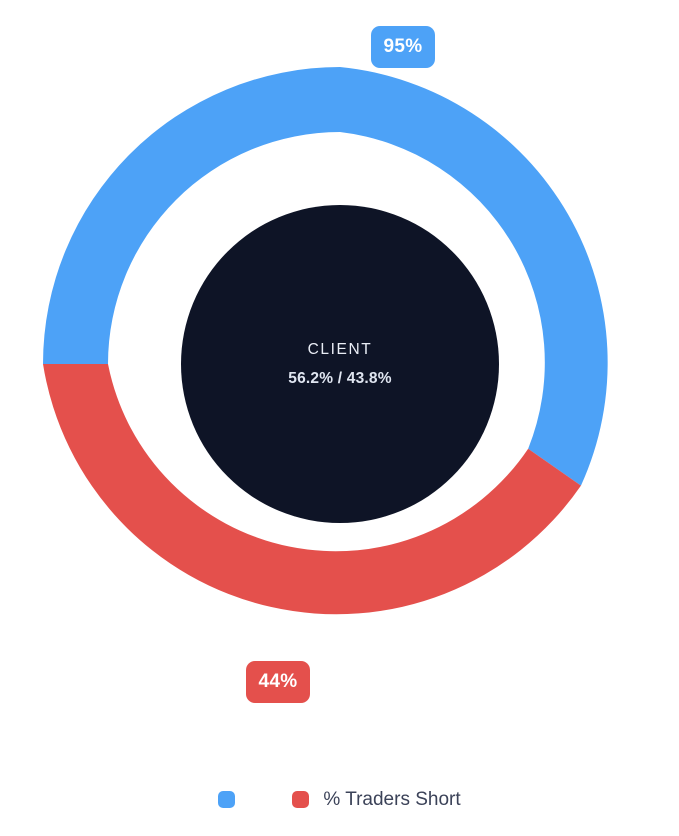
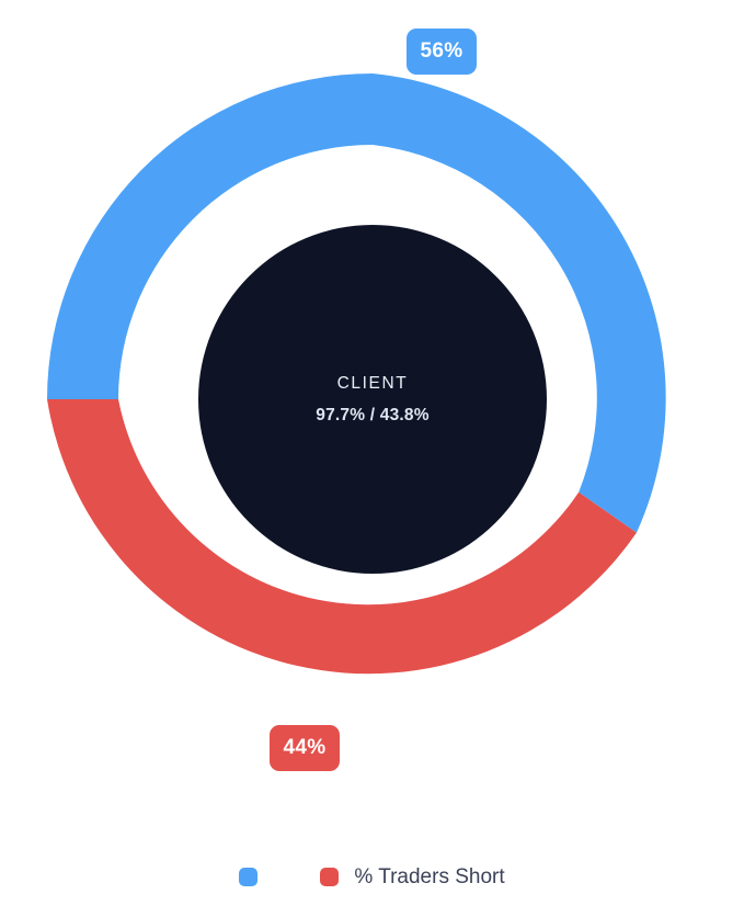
  CLIENT
- 56.2% / 43.8%
+ 97.7% / 43.8%
- 95%
+ 56%
  44%
  % Traders Short
